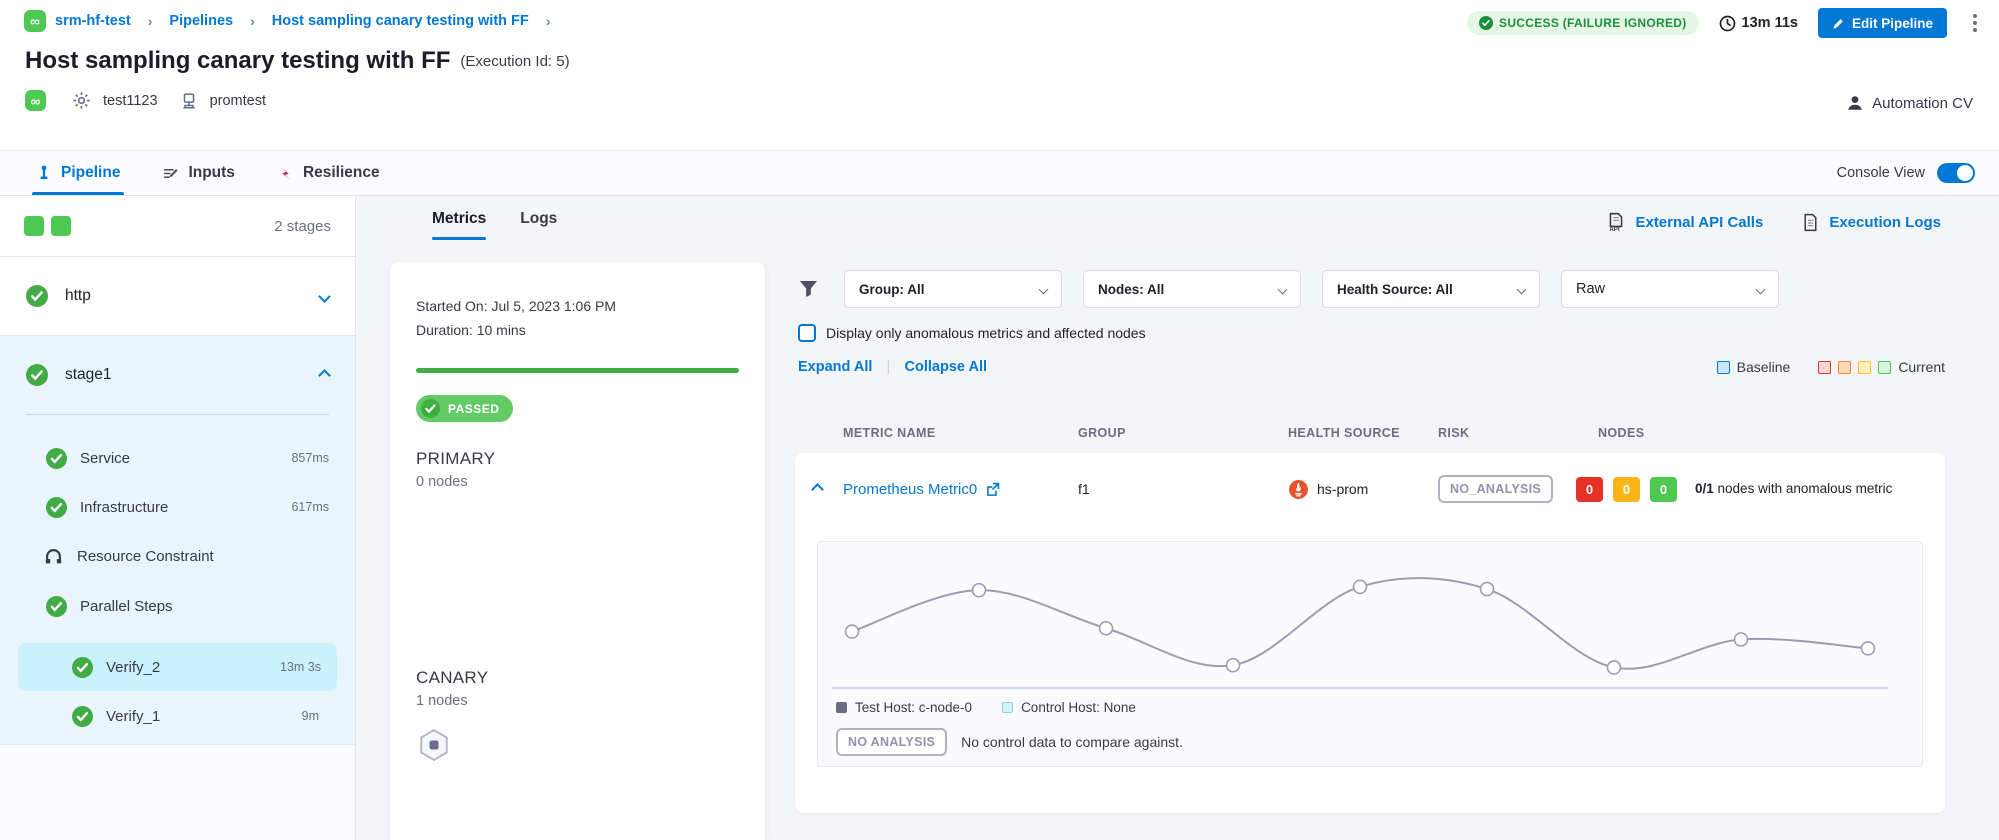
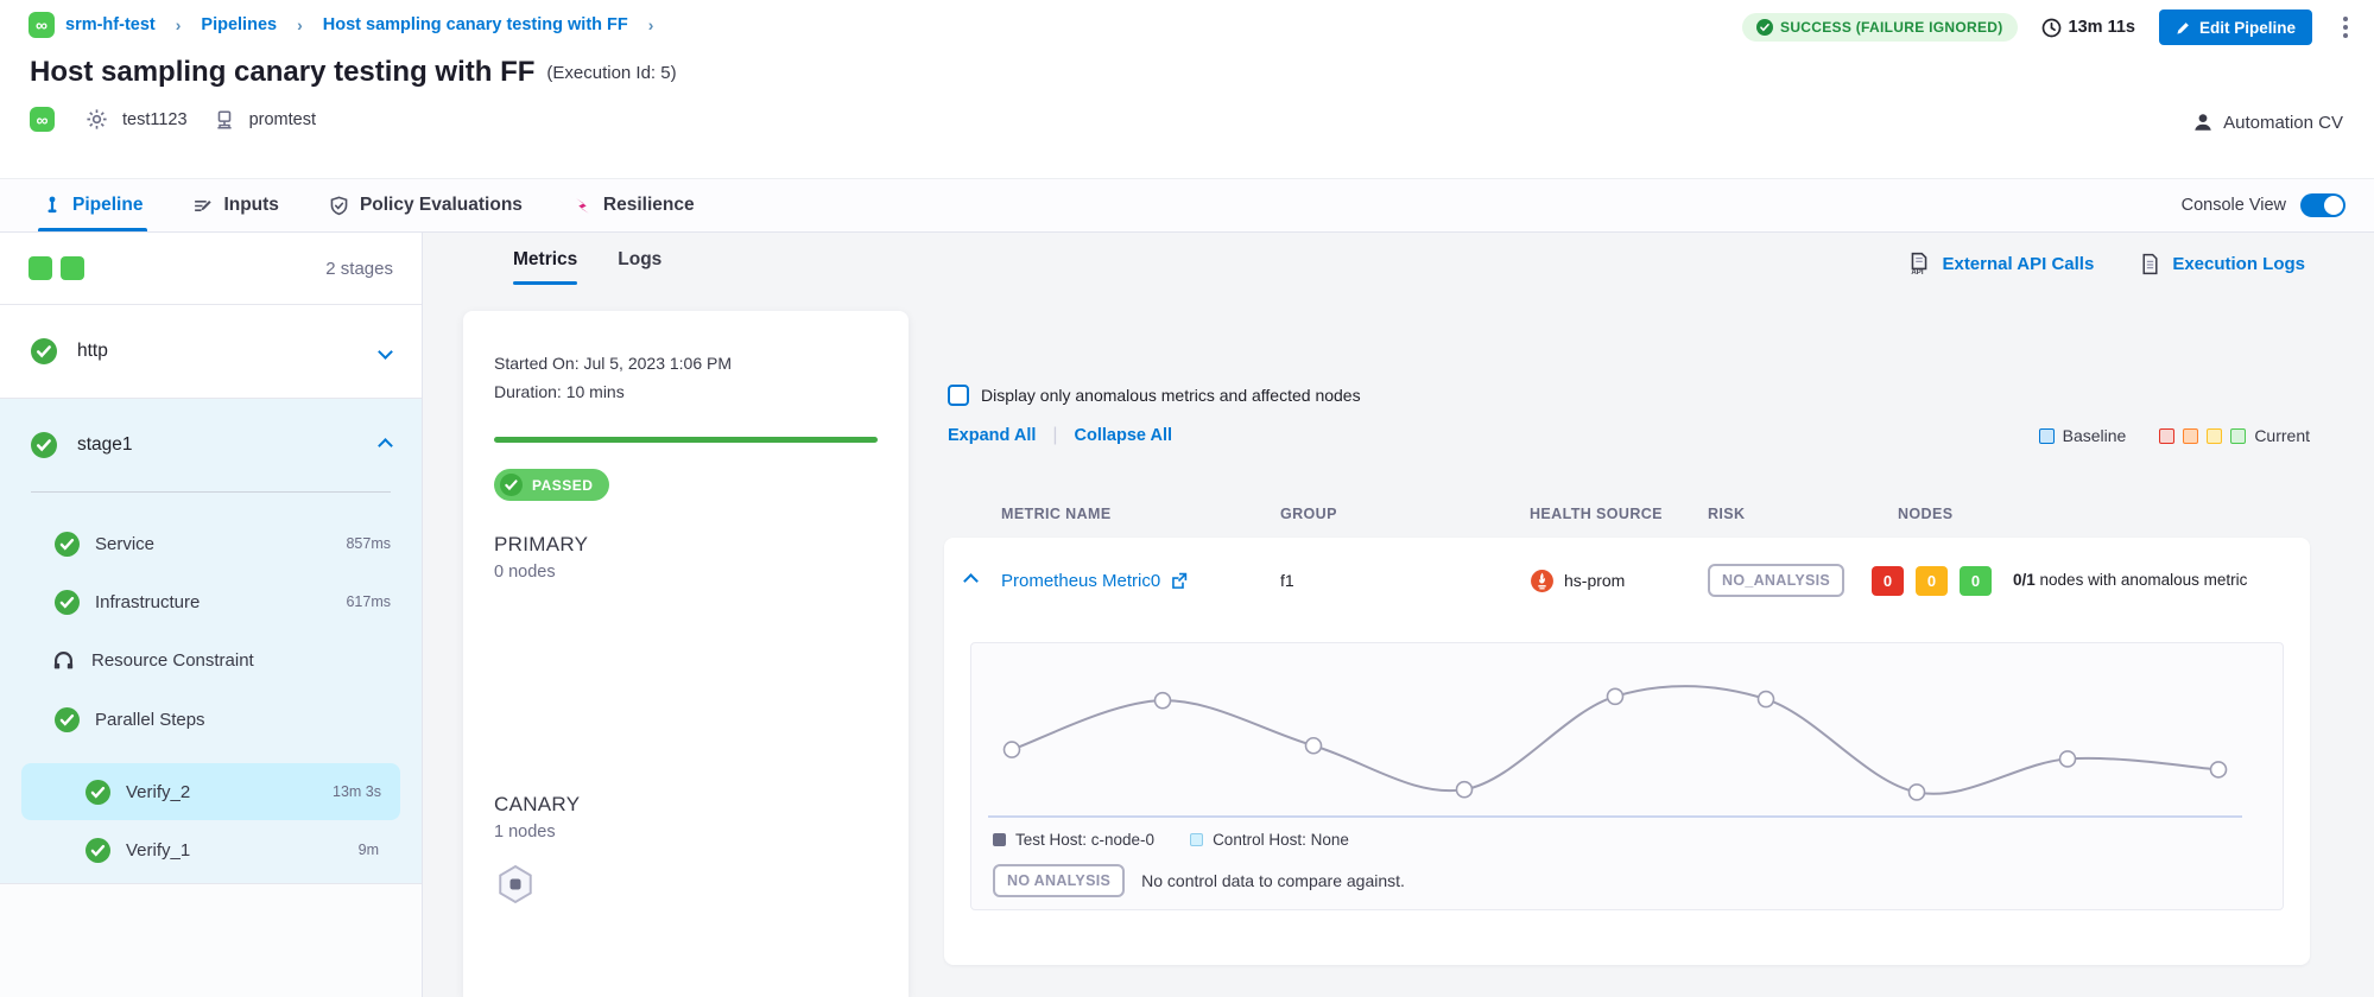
  ∞
  srm-hf-test
  ›
  Pipelines
  ›
  Host sampling canary testing with FF
  ›
  SUCCESS (FAILURE IGNORED)
  13m 11s
  Edit Pipeline
  Host sampling canary testing with FF
  (Execution Id: 5)
  ∞
  test1123
  promtest
  Automation CV
  Pipeline
  Inputs
+ Policy Evaluations
  Resilience
  Console View
  2 stages
  http
  stage1
  Service
  857ms
  Infrastructure
  617ms
  Resource Constraint
  Parallel Steps
  Verify_2
  13m 3s
  Verify_1
  9m
  Metrics
  Logs
  Started On: Jul 5, 2023 1:06 PM
  Duration: 10 mins
  PASSED
  PRIMARY
  0 nodes
  CANARY
  1 nodes
  External API Calls
  Execution Logs
- Group: All
- Nodes: All
- Health Source: All
- Raw
  Display only anomalous metrics and affected nodes
  Expand All
  |
  Collapse All
  Baseline
  Current
  METRIC NAME
  GROUP
  HEALTH SOURCE
  RISK
  NODES
  Prometheus Metric0
  f1
  hs-prom
  NO_ANALYSIS
  0
  0
  0
  0/1 nodes with anomalous metric
  Test Host: c-node-0
  Control Host: None
  NO ANALYSIS
  No control data to compare against.
